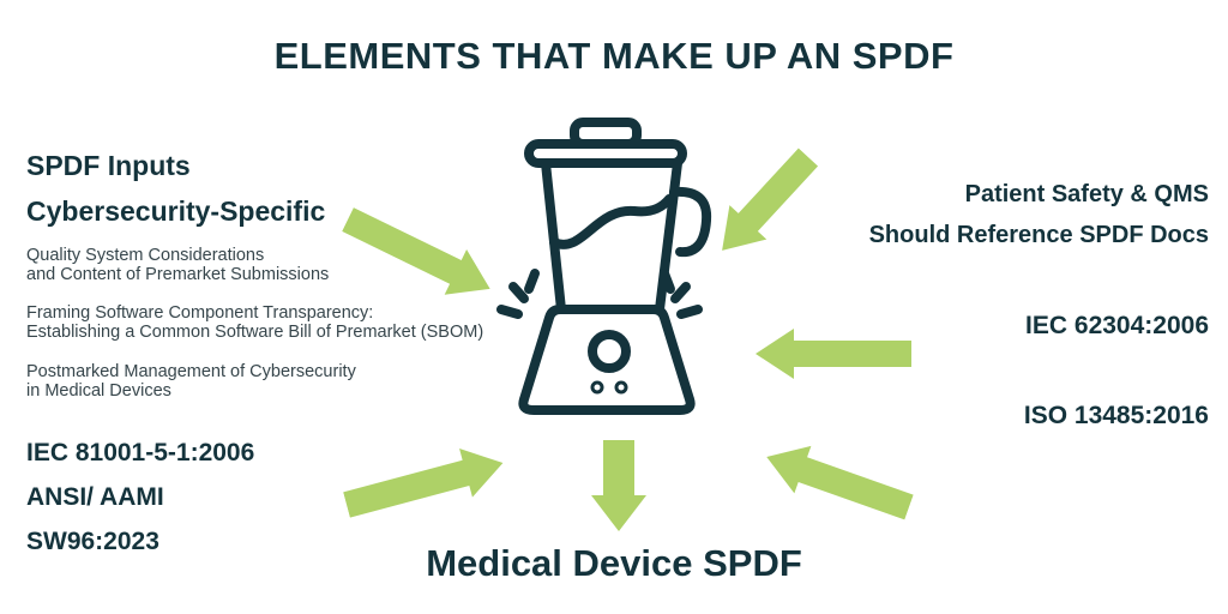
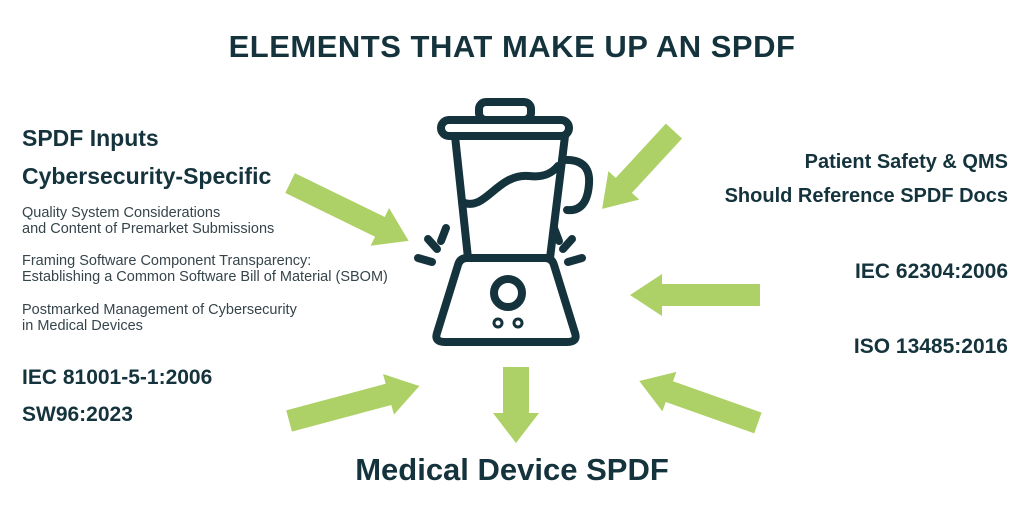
  ELEMENTS THAT MAKE UP AN SPDF
  SPDF Inputs
  Cybersecurity-Specific
  Quality System Considerations
  and Content of Premarket Submissions
  Framing Software Component Transparency:
- Establishing a Common Software Bill of Premarket (SBOM)
+ Establishing a Common Software Bill of Material (SBOM)
  Postmarked Management of Cybersecurity
  in Medical Devices
  IEC 81001-5-1:2006
- ANSI/ AAMI
  SW96:2023
  Patient Safety & QMS
  Should Reference SPDF Docs
  IEC 62304:2006
  ISO 13485:2016
  Medical Device SPDF
